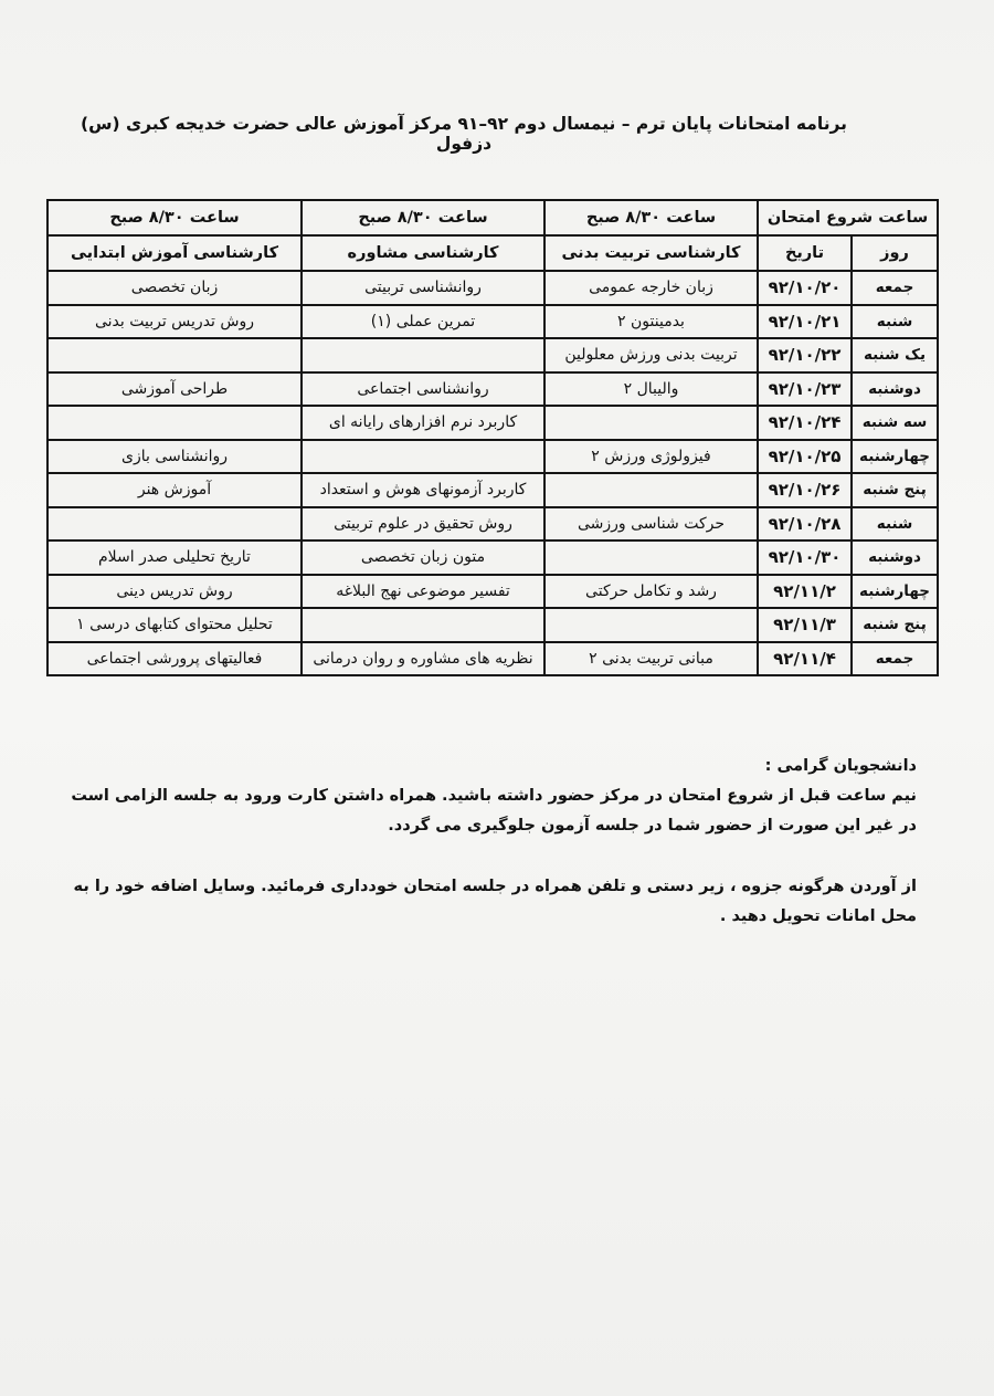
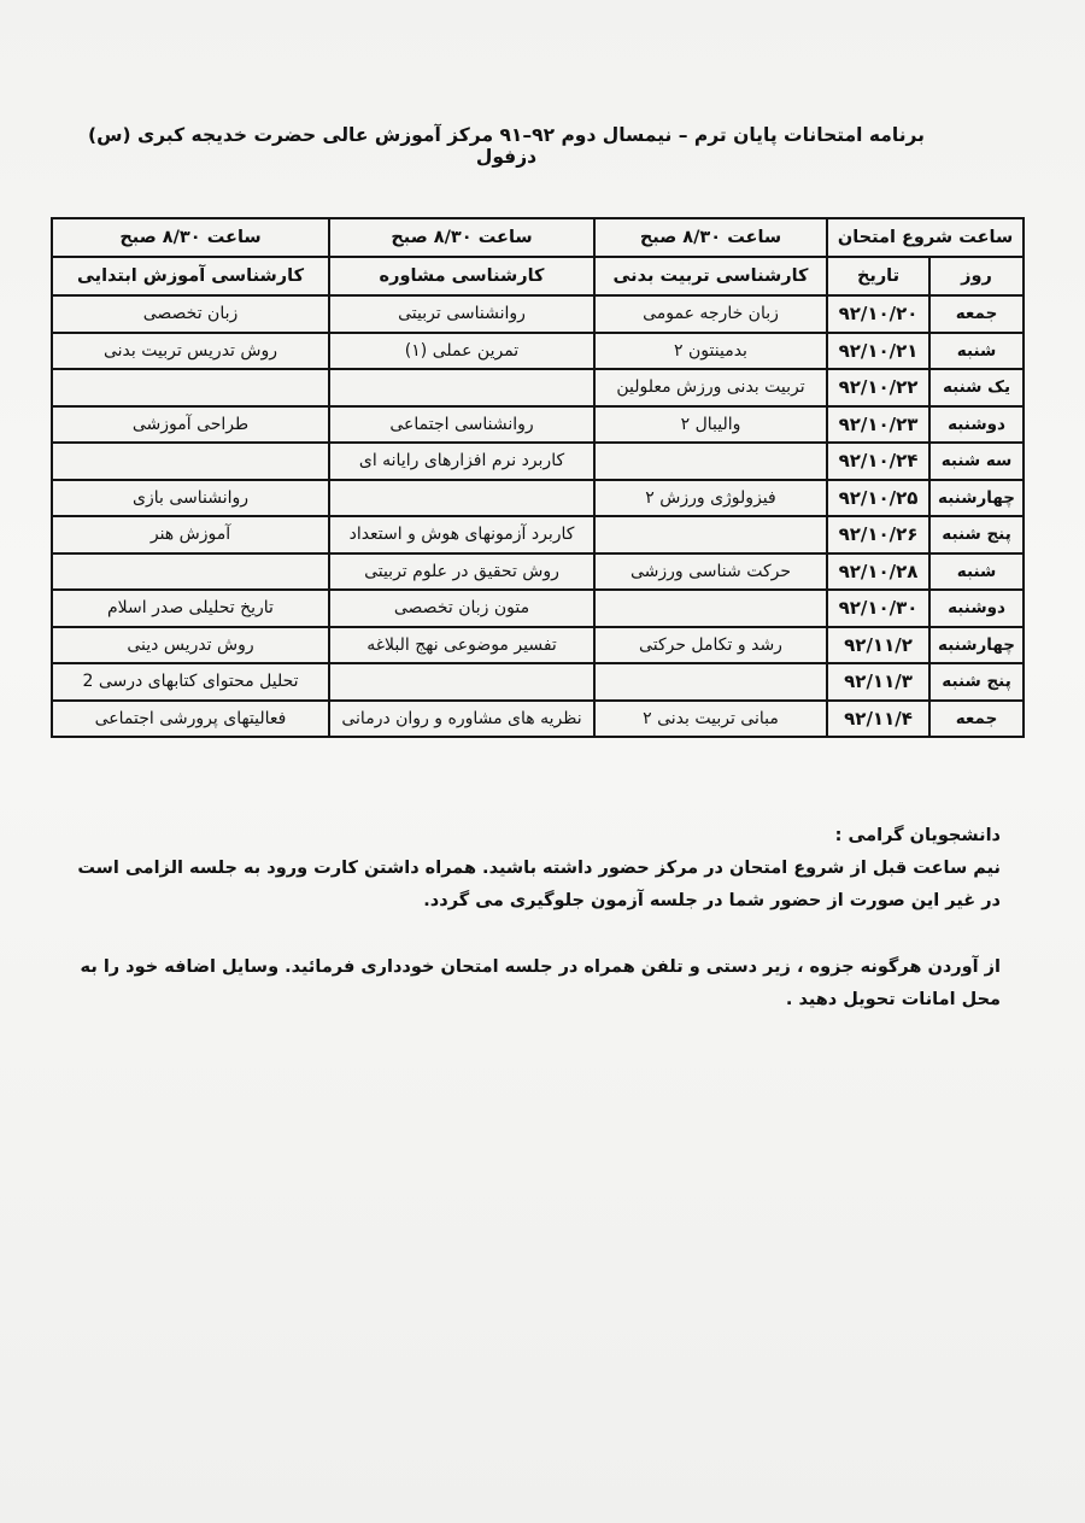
  برنامه امتحانات پایان ترم – نیمسال دوم ۹۲–۹۱ مرکز آموزش عالی حضرت خدیجه کبری (س) دزفول
  ساعت شروع امتحان	ساعت ۸/۳۰ صبح	ساعت ۸/۳۰ صبح	ساعت ۸/۳۰ صبح
  روز	تاریخ	کارشناسی تربیت بدنی	کارشناسی مشاوره	کارشناسی آموزش ابتدایی
  جمعه	۹۲/۱۰/۲۰	زبان خارجه عمومی	روانشناسی تربیتی	زبان تخصصی
  شنبه	۹۲/۱۰/۲۱	بدمینتون ۲	تمرین عملی (۱)	روش تدریس تربیت بدنی
  یک شنبه	۹۲/۱۰/۲۲	تربیت بدنی ورزش معلولین
  دوشنبه	۹۲/۱۰/۲۳	والیبال ۲	روانشناسی اجتماعی	طراحی آموزشی
  سه شنبه	۹۲/۱۰/۲۴		کاربرد نرم افزارهای رایانه ای
  چهارشنبه	۹۲/۱۰/۲۵	فیزولوژی ورزش ۲		روانشناسی بازی
  پنج شنبه	۹۲/۱۰/۲۶		کاربرد آزمونهای هوش و استعداد	آموزش هنر
  شنبه	۹۲/۱۰/۲۸	حرکت شناسی ورزشی	روش تحقیق در علوم تربیتی
  دوشنبه	۹۲/۱۰/۳۰		متون زبان تخصصی	تاریخ تحلیلی صدر اسلام
  چهارشنبه	۹۲/۱۱/۲	رشد و تکامل حرکتی	تفسیر موضوعی نهج البلاغه	روش تدریس دینی
- پنج شنبه	۹۲/۱۱/۳			تحلیل محتوای کتابهای درسی ۱
+ پنج شنبه	۹۲/۱۱/۳			تحلیل محتوای کتابهای درسی 2
  جمعه	۹۲/۱۱/۴	مبانی تربیت بدنی ۲	نظریه های مشاوره و روان درمانی	فعالیتهای پرورشی اجتماعی
  دانشجویان گرامی :
  نیم ساعت قبل از شروع امتحان در مرکز حضور داشته باشید. همراه داشتن کارت ورود به جلسه الزامی است در غیر این صورت از حضور شما در جلسه آزمون جلوگیری می گردد.
  از آوردن هرگونه جزوه ، زیر دستی و تلفن همراه در جلسه امتحان خودداری فرمائید. وسایل اضافه خود را به محل امانات تحویل دهید .
